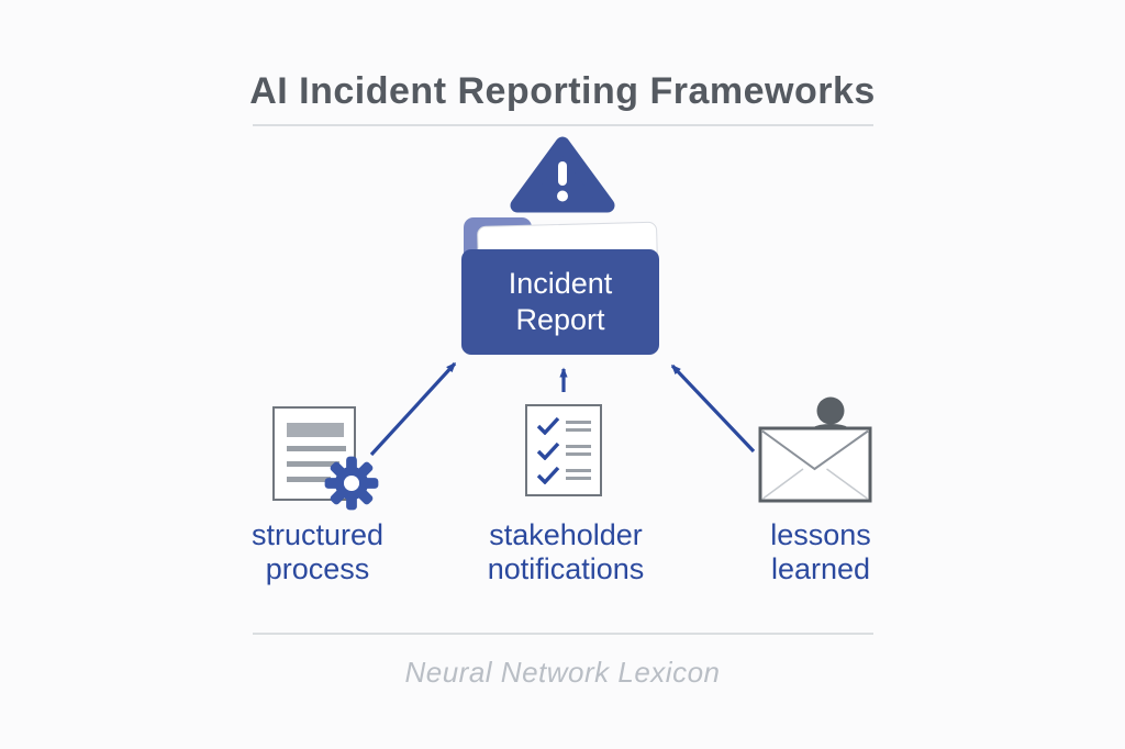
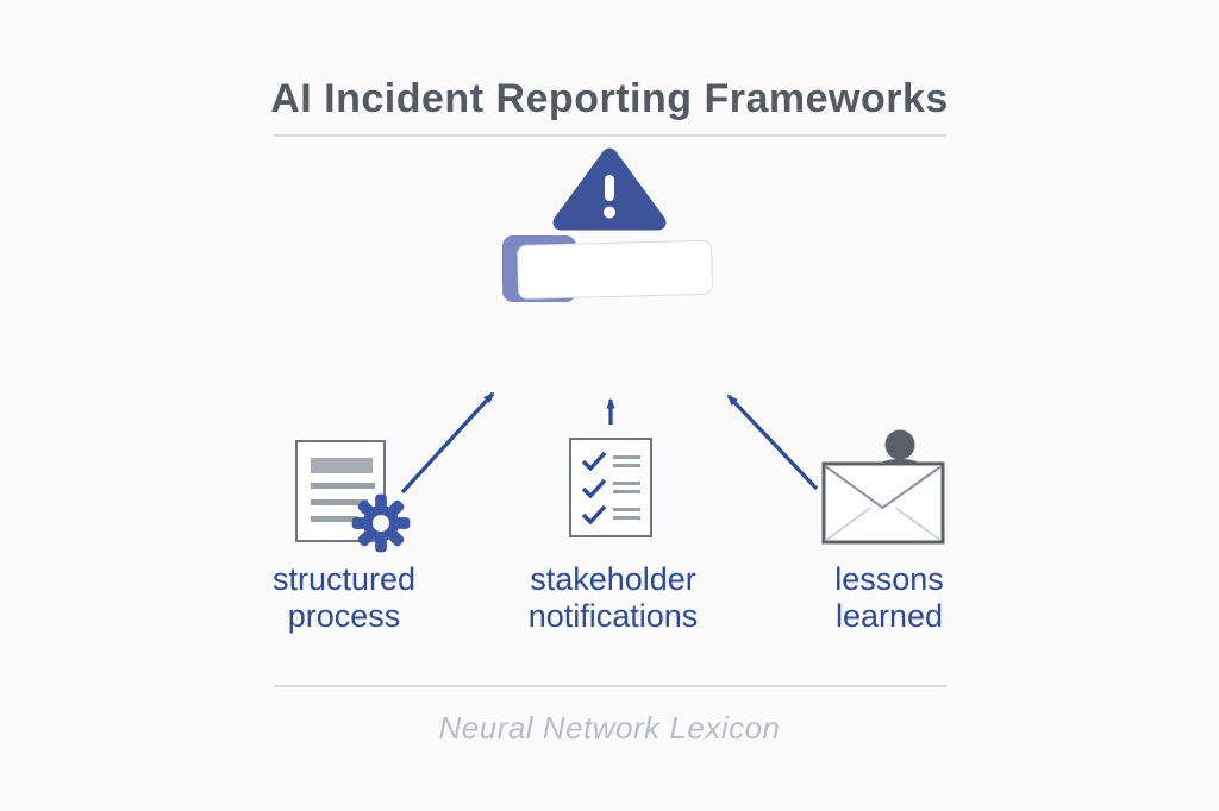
  AI Incident Reporting Frameworks
- Incident
- Report
  structured
  process
  stakeholder
  notifications
  lessons
  learned
  Neural Network Lexicon
